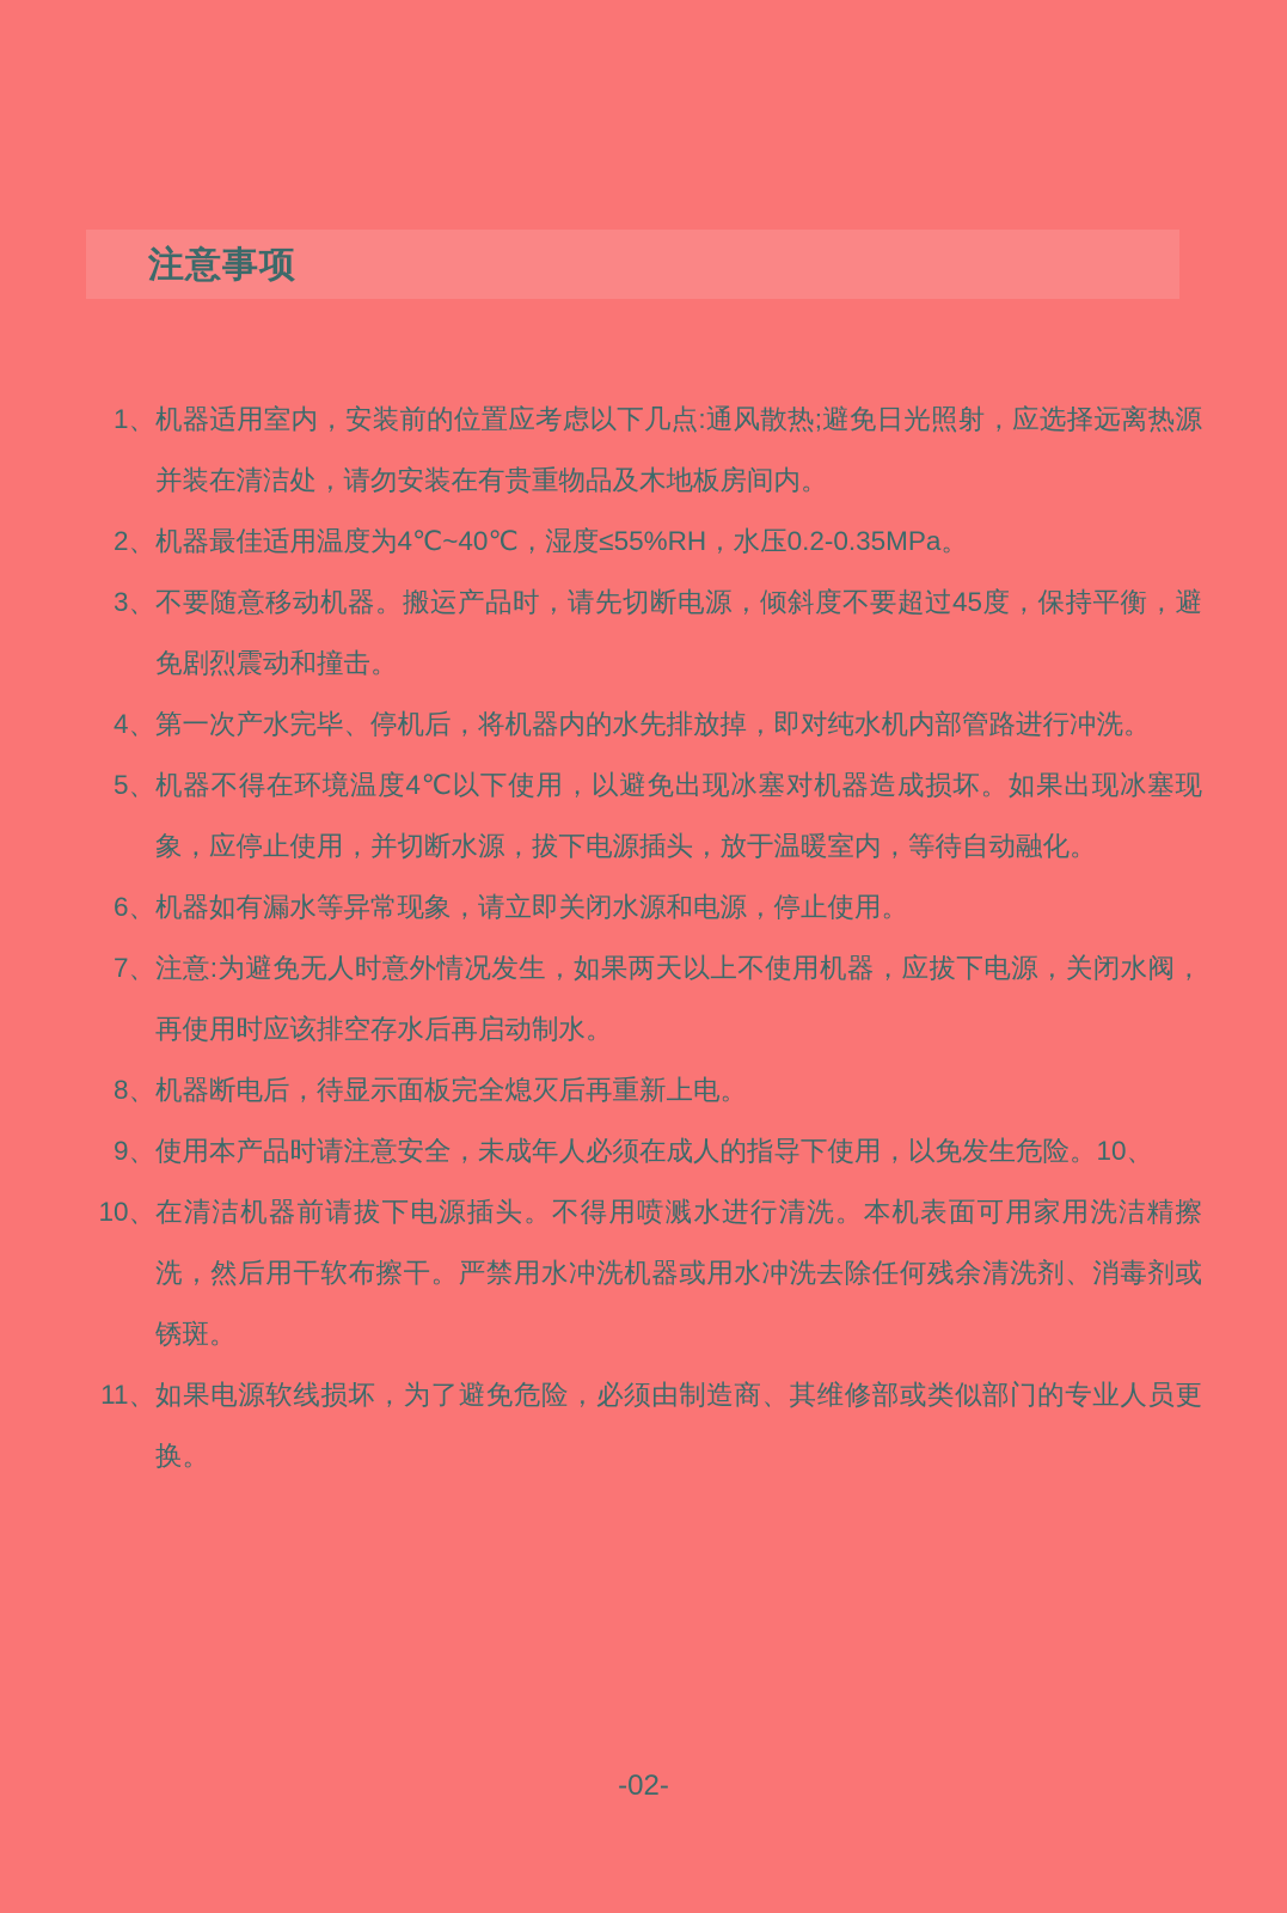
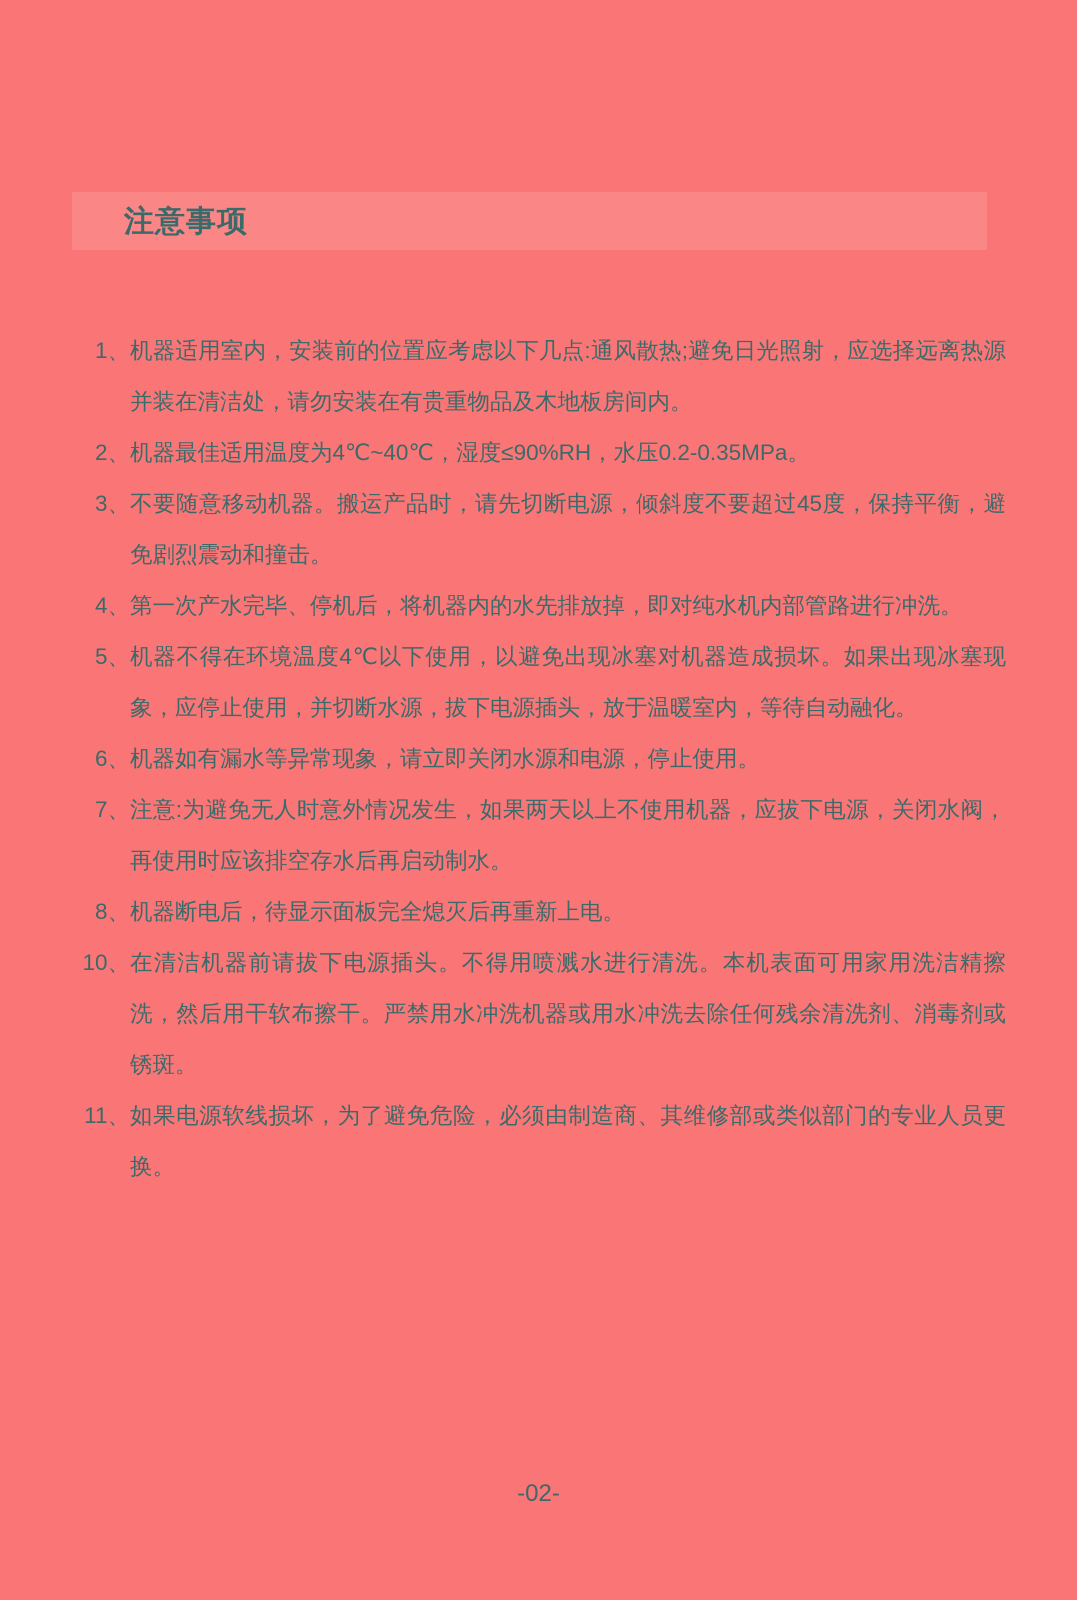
  注意事项
  1、
  机器适用室内，安装前的位置应考虑以下几点:通风散热;避免日光照射，应选择远离热源并装在清洁处，请勿安装在有贵重物品及木地板房间内。
  2、
- 机器最佳适用温度为4℃~40℃，湿度≤55%RH，水压0.2-0.35MPa。
+ 机器最佳适用温度为4℃~40℃，湿度≤90%RH，水压0.2-0.35MPa。
  3、
  不要随意移动机器。搬运产品时，请先切断电源，倾斜度不要超过45度，保持平衡，避免剧烈震动和撞击。
  4、
  第一次产水完毕、停机后，将机器内的水先排放掉，即对纯水机内部管路进行冲洗。
  5、
  机器不得在环境温度4℃以下使用，以避免出现冰塞对机器造成损坏。如果出现冰塞现象，应停止使用，并切断水源，拔下电源插头，放于温暖室内，等待自动融化。
  6、
  机器如有漏水等异常现象，请立即关闭水源和电源，停止使用。
  7、
  注意:为避免无人时意外情况发生，如果两天以上不使用机器，应拔下电源，关闭水阀，再使用时应该排空存水后再启动制水。
  8、
  机器断电后，待显示面板完全熄灭后再重新上电。
- 9、
- 使用本产品时请注意安全，未成年人必须在成人的指导下使用，以免发生危险。10、
  10、
  在清洁机器前请拔下电源插头。不得用喷溅水进行清洗。本机表面可用家用洗洁精擦洗，然后用干软布擦干。严禁用水冲洗机器或用水冲洗去除任何残余清洗剂、消毒剂或锈斑。
  11、
  如果电源软线损坏，为了避免危险，必须由制造商、其维修部或类似部门的专业人员更换。
  -02-
